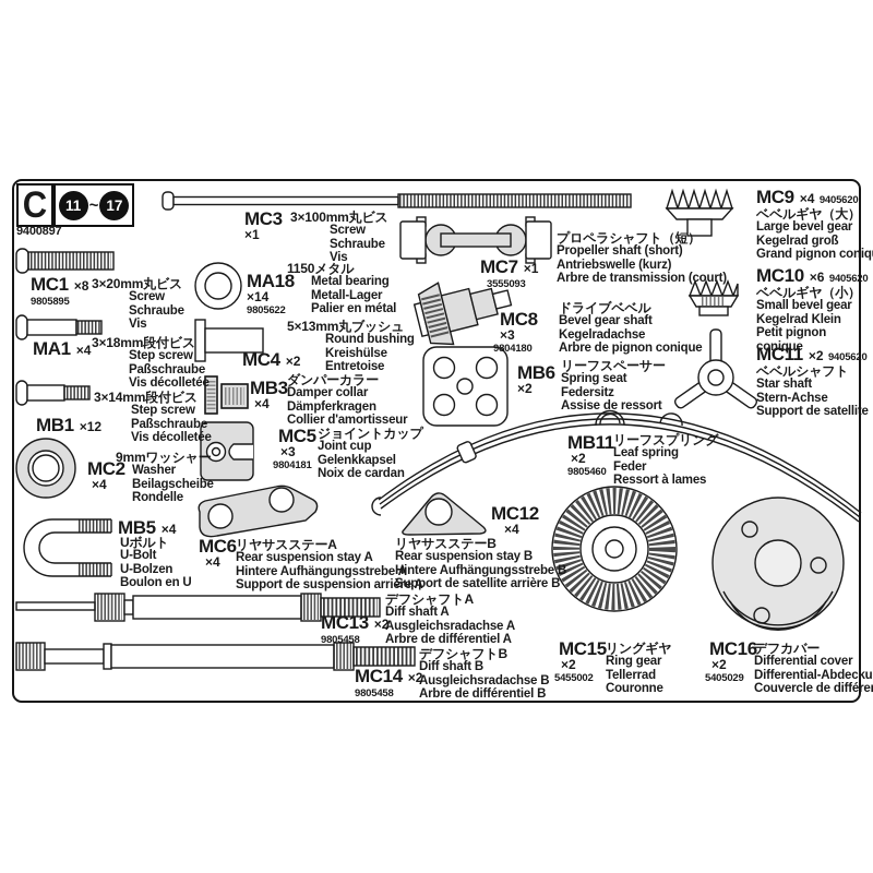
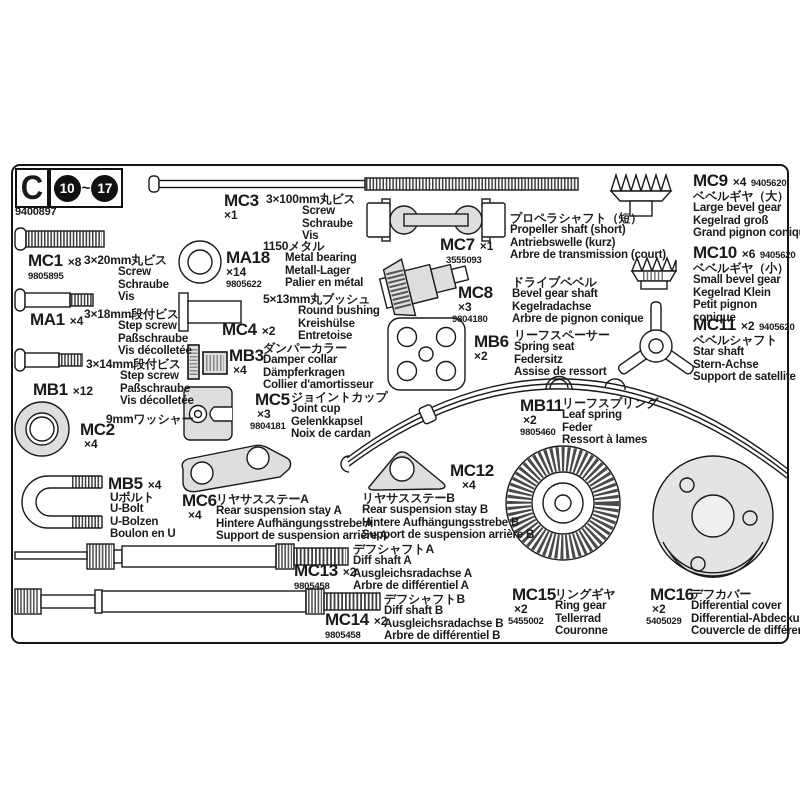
  C
- 11
+ 10
  ~
  17
  9400897
  MC3
  ×1
  3×100mm丸ビス
  Screw
  Schraube
  Vis
  MC1 ×8
  9805895
  3×20mm丸ビス
  Screw
  Schraube
  Vis
  MA18
  ×14
  9805622
  1150メタル
  Metal bearing
  Metall-Lager
  Palier en métal
  MC7 ×1
  3555093
  プロペラシャフト（短）
  Propeller shaft (short)
  Antriebswelle (kurz)
  Arbre de transmission (court)
  MC9 ×4 9405620
  ベベルギヤ（大）
  Large bevel gear
  Kegelrad groß
  Grand pignon coniq
  MC10 ×6 9405620
  ベベルギヤ（小）
  Small bevel gear
  Kegelrad Klein
  Petit pignon
  conique
  MC11 ×2 9405620
  ベベルシャフト
  Star shaft
  Stern-Achse
  Support de satellite
  MC8
  ×3
  9804180
  ドライブベベル
  Bevel gear shaft
  Kegelradachse
  Arbre de pignon conique
  MA1 ×4
  3×18mm段付ビス
  Step screw
  Paßschraube
  Vis décolletée
  MC4 ×2
  5×13mm丸ブッシュ
  Round bushing
  Kreishülse
  Entretoise
  MB6
  ×2
  リーフスペーサー
  Spring seat
  Federsitz
  Assise de ressort
  MB3
  ×4
  ダンパーカラー
  Damper collar
  Dämpferkragen
  Collier d'amortisseur
  MB1 ×12
  3×14mm段付ビス
  Step screw
  Paßschraube
  Vis décolletée
  MC5
  ×3
  9804181
  ジョイントカップ
  Joint cup
  Gelenkkapsel
  Noix de cardan
  MC2
  ×4
  9mmワッシャー
- Washer
- Beilagscheibe
- Rondelle
  MB11
  ×2
  9805460
  リーフスプリング
  Leaf spring
  Feder
  Ressort à lames
  MB5 ×4
  Uボルト
  U-Bolt
  U-Bolzen
  Boulon en U
  MC6
  ×4
  リヤサスステーA
  Rear suspension stay A
  Hintere Aufhängungsstrebe A
  Support de suspension arrière A
  MC12
  ×4
  リヤサスステーB
  Rear suspension stay B
  Hintere Aufhängungsstrebe B
- Support de satellite arrière B
+ Support de suspension arrière B
  MC15
  ×2
  5455002
  リングギヤ
  Ring gear
  Tellerrad
  Couronne
  MC16
  ×2
  5405029
  デフカバー
  Differential cover
  Differential-Abdecku
  Couvercle de différe
  MC13 ×2
  9805458
  デフシャフトA
  Diff shaft A
  Ausgleichsradachse A
  Arbre de différentiel A
  MC14 ×2
  9805458
  デフシャフトB
  Diff shaft B
  Ausgleichsradachse B
  Arbre de différentiel B
